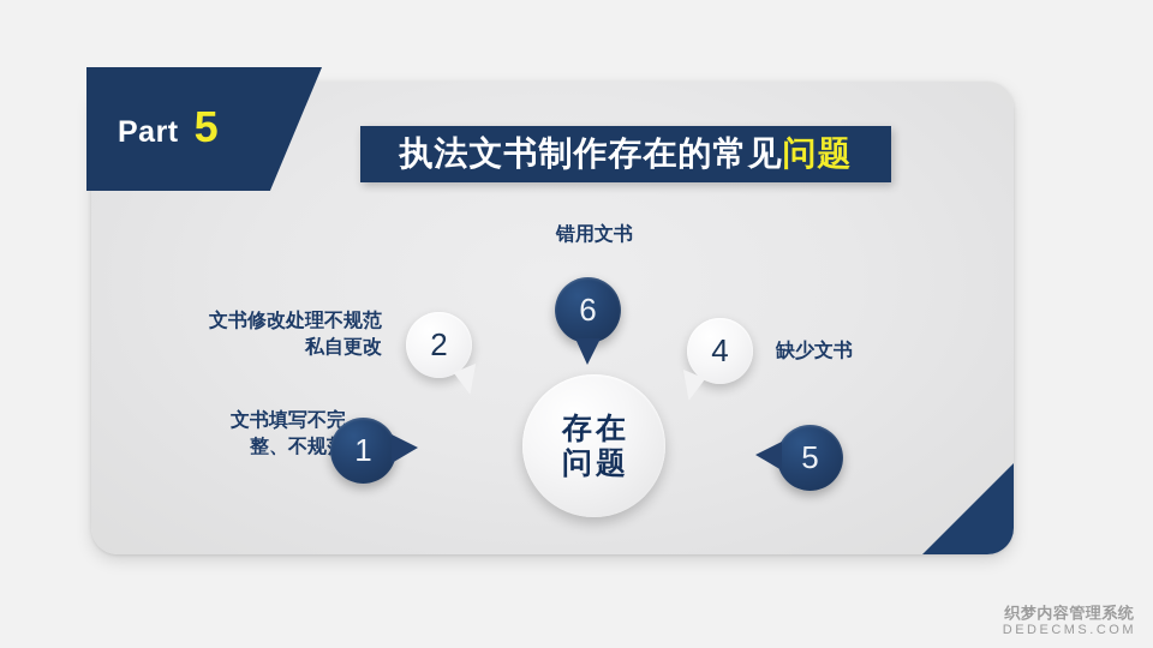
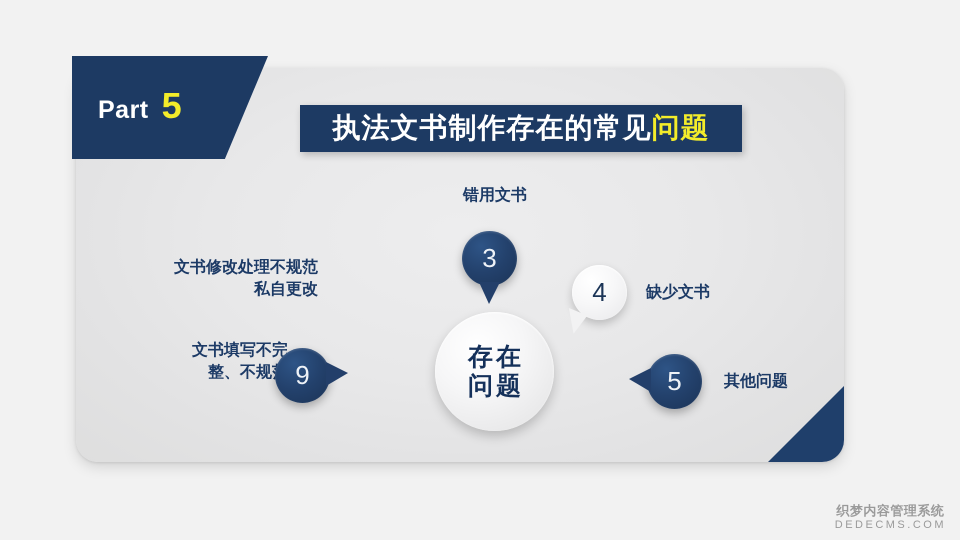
  错用文书
- 6
+ 3
  文书修改处理不规范
  私自更改
- 2
  4
  缺少文书
  文书填写不完
  整、不规
- 1
+ 9
  5
+ 其他问题
  存在
  问题
  Part
  5
  执法文书制作存在的常见问题
  织梦内容管理系统
  DEDECMS.COM
